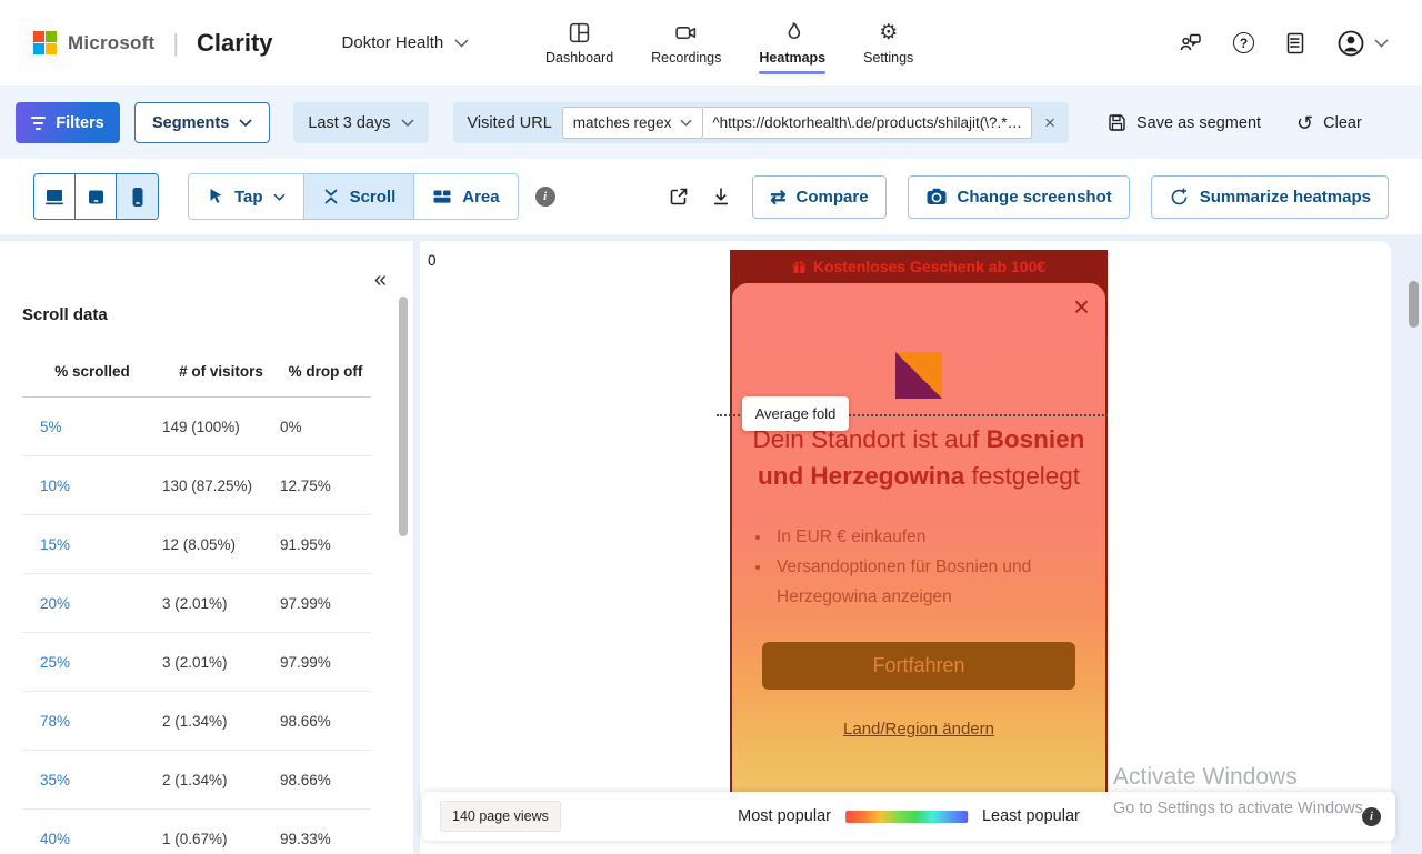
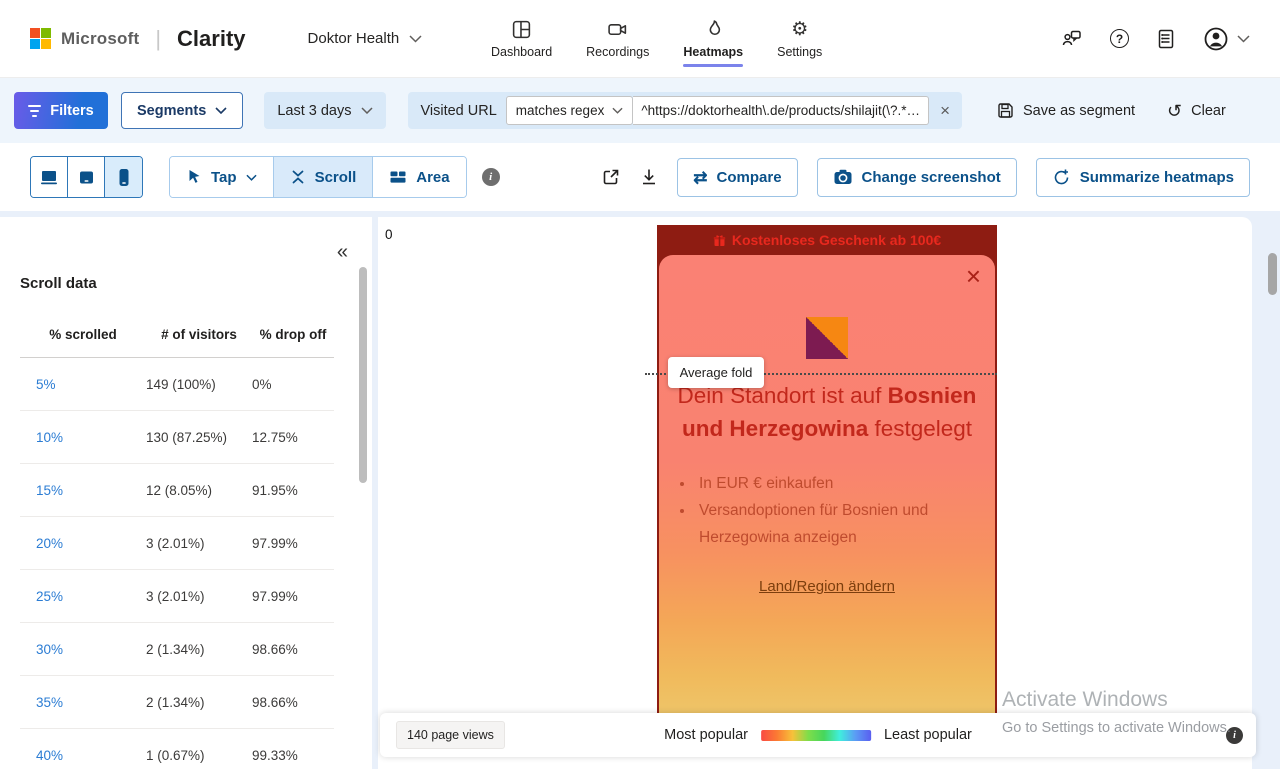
  Microsoft
  |
  Clarity
  Doktor Health
  Dashboard
  Recordings
  Heatmaps
  ⚙
  Settings
  ?
  Filters
  Segments
  Last 3 days
  Visited URL
  matches regex
  ^https://doktorhealth\.de/products/shilajit(\?.*…
  ×
  Save as segment
  ↺
  Clear
  Tap
  Scroll
  Area
  i
  ⇄
  Compare
  Change screenshot
  Summarize heatmaps
  «
  Scroll data
  % scrolled
  # of visitors
  % drop off
  5%
  149 (100%)
  0%
  10%
  130 (87.25%)
  12.75%
  15%
  12 (8.05%)
  91.95%
  20%
  3 (2.01%)
  97.99%
  25%
  3 (2.01%)
  97.99%
- 78%
+ 30%
  2 (1.34%)
  98.66%
  35%
  2 (1.34%)
  98.66%
  40%
  1 (0.67%)
  99.33%
  0
  Kostenloses Geschenk ab 100€
  ×
  Dein Standort ist auf Bosnien und Herzegowina festgelegt
  In EUR € einkaufen
  Versandoptionen für Bosnien und Herzegowina anzeigen
- Fortfahren
  Land/Region ändern
  Average fold
  140 page views
  Most popular
  Least popular
  i
  Activate Windows
  Go to Settings to activate Windows.
